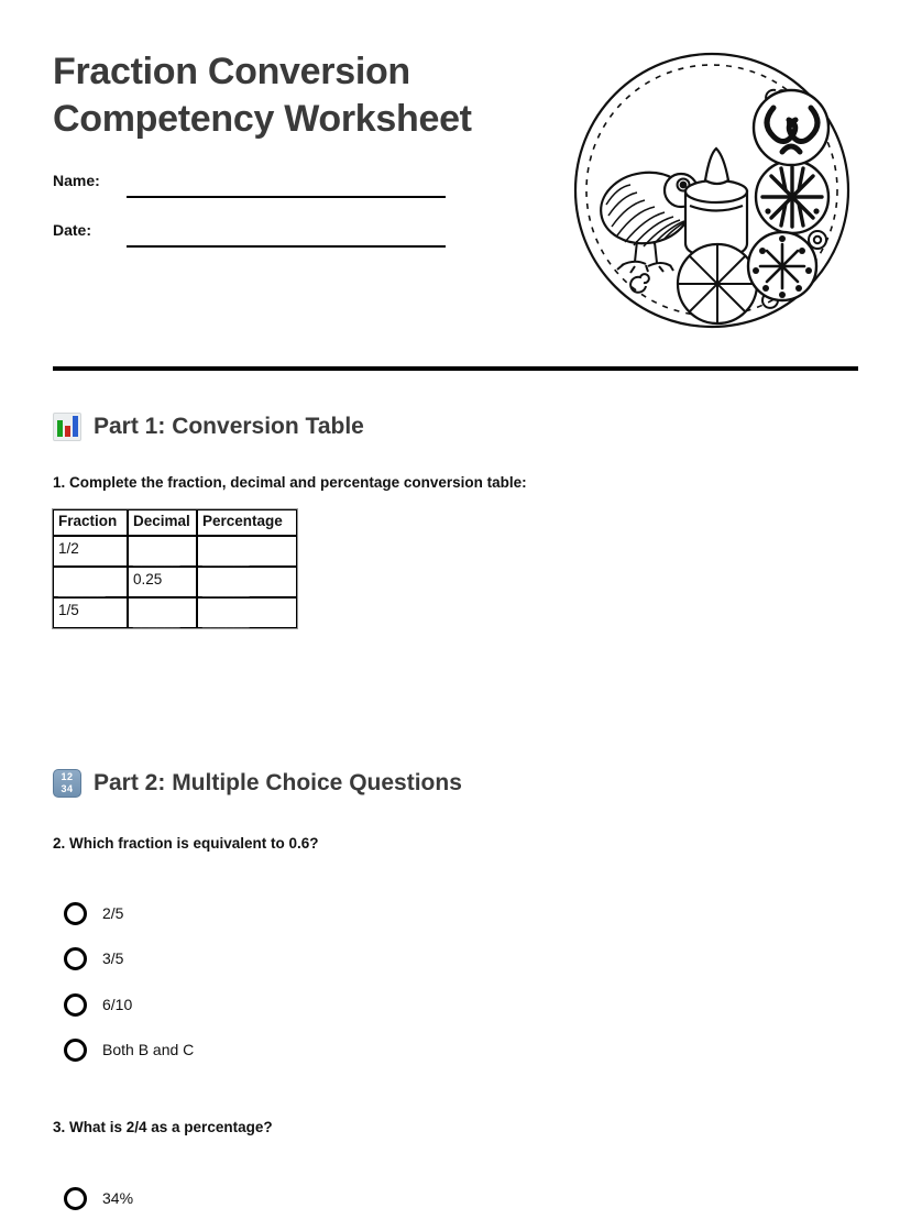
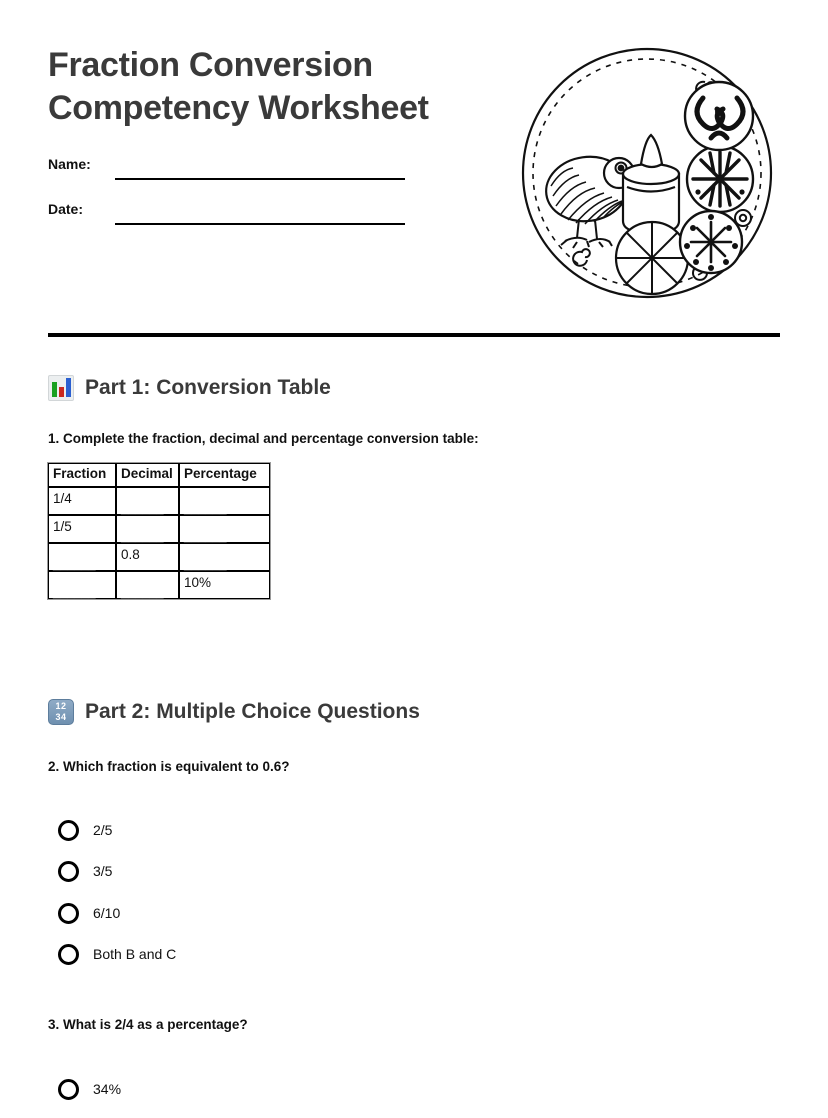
  Fraction Conversion
  Competency Worksheet
  Name:
  Date:
  Part 1: Conversion Table
  1. Complete the fraction, decimal and percentage conversion table:
  Fraction	Decimal	Percentage
- 1/2	______	______
+ 1/4	______	______
- ______	0.25	______
  1/5	______	______
+ ______	0.8	______
+ ______	______	10%
  12
  34
  Part 2: Multiple Choice Questions
  2. Which fraction is equivalent to 0.6?
  2/5
  3/5
  6/10
  Both B and C
  3. What is 2/4 as a percentage?
  34%
